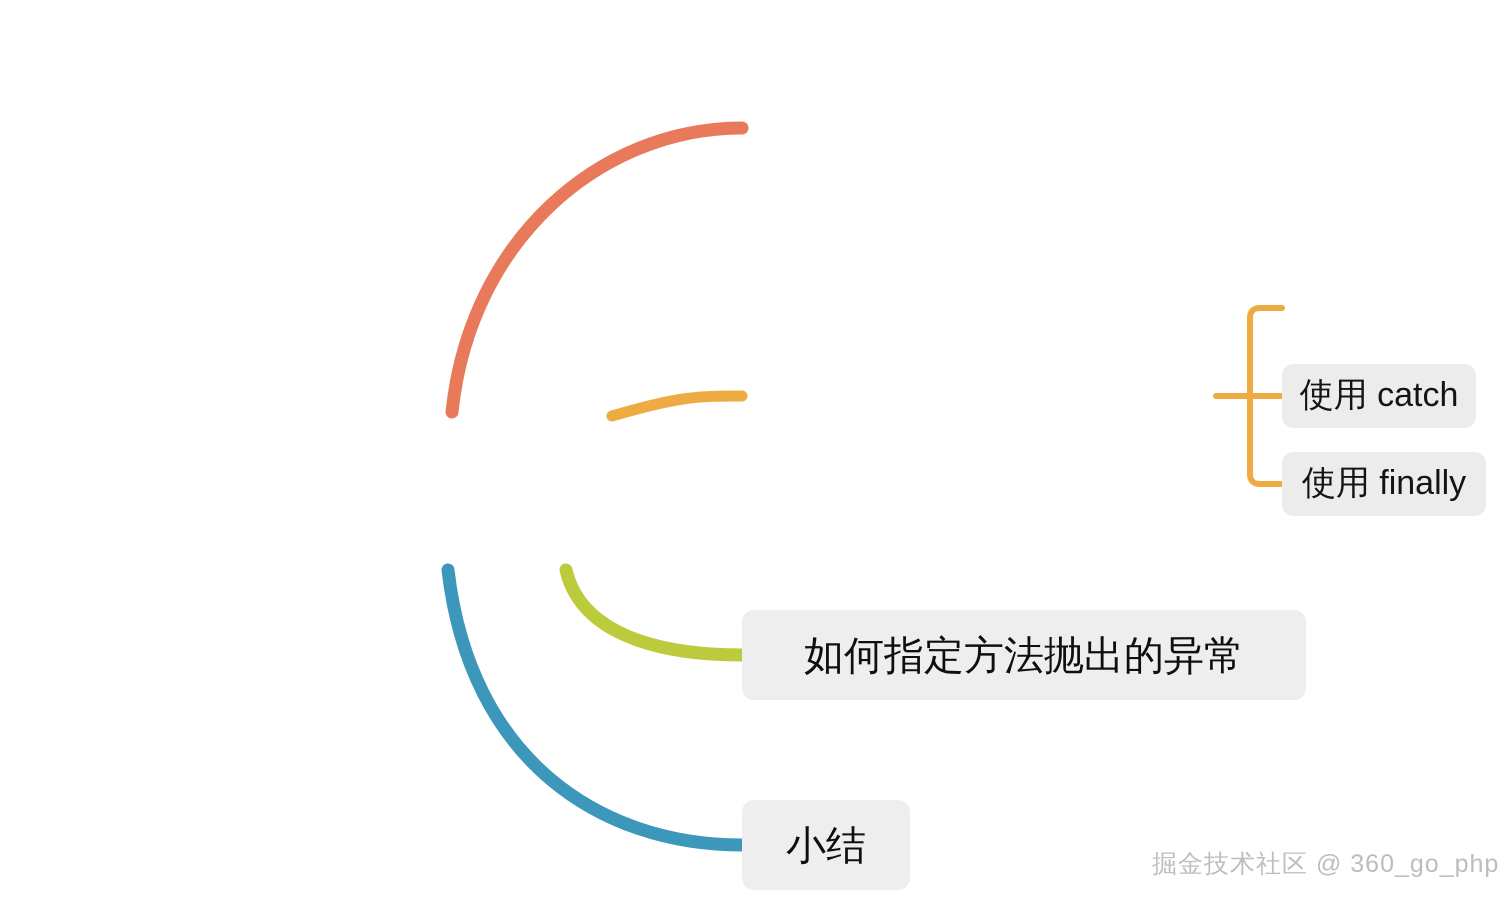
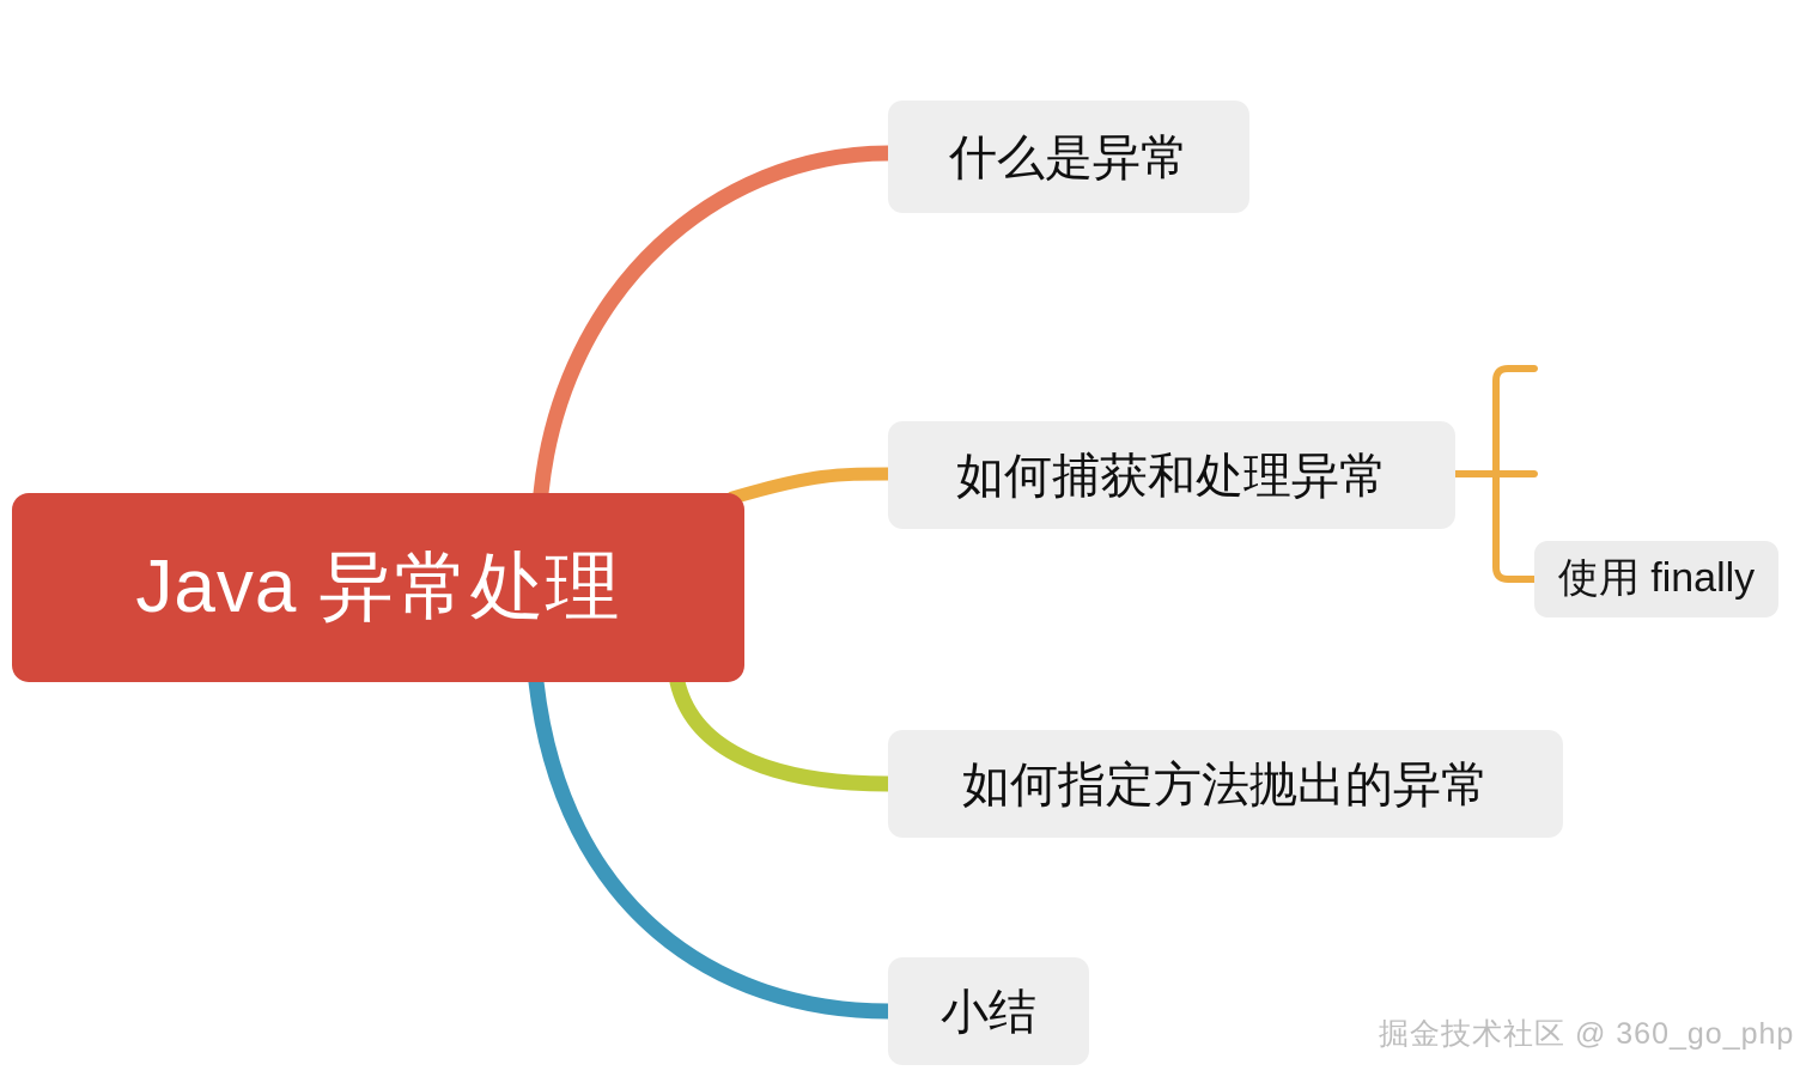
+ Java 异常处理
+ 什么是异常
+ 如何捕获和处理异常
  如何指定方法抛出的异常
  小结
- 使用 catch
  使用 finally
  掘金技术社区 @ 360_go_php
